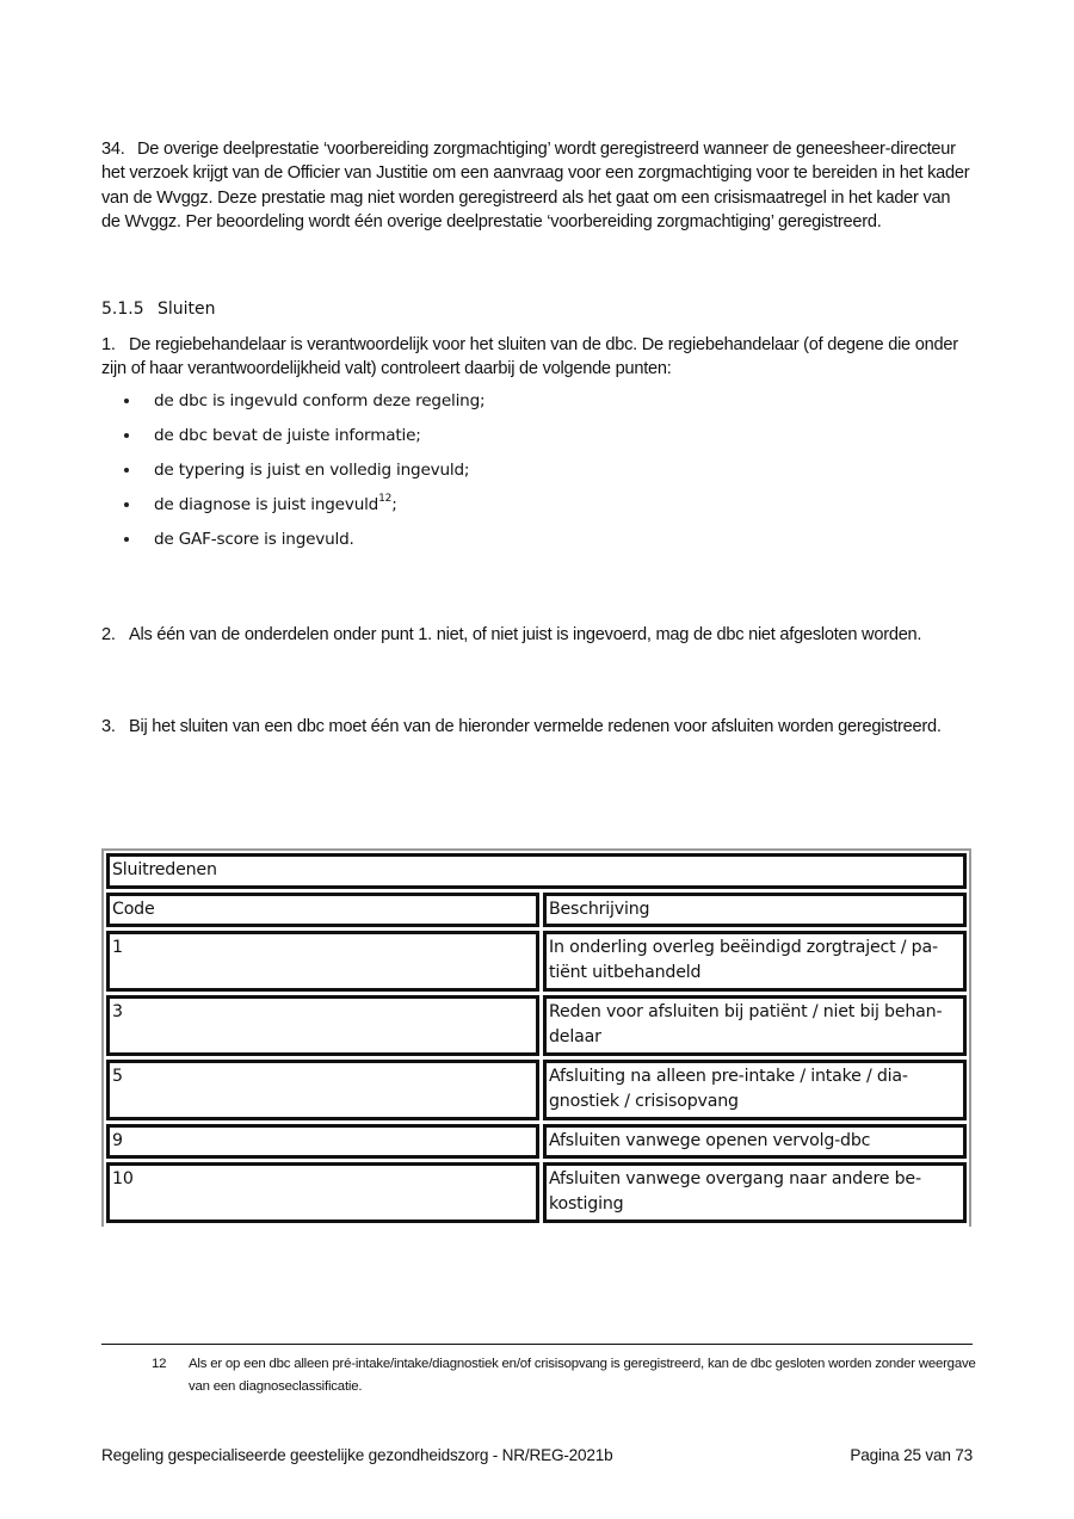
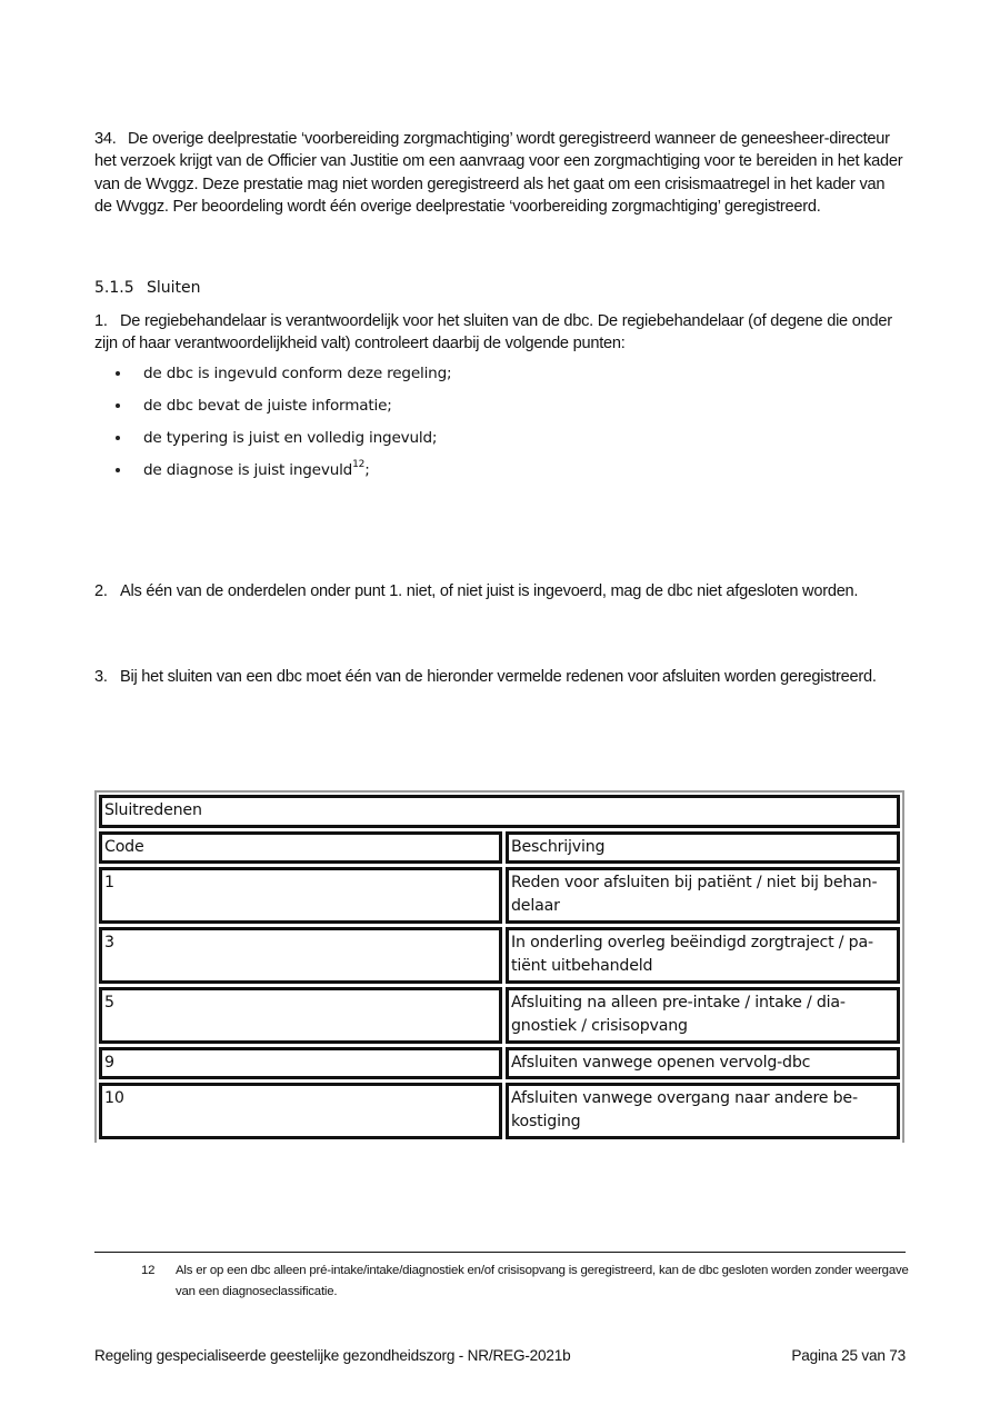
  34. De overige deelprestatie ‘voorbereiding zorgmachtiging’ wordt geregistreerd wanneer de geneesheer-directeur het verzoek krijgt van de Officier van Justitie om een aanvraag voor een zorgmachtiging voor te bereiden in het kader van de Wvggz. Deze prestatie mag niet worden geregistreerd als het gaat om een crisismaatregel in het kader van de Wvggz. Per beoordeling wordt één overige deelprestatie ‘voorbereiding zorgmachtiging’ geregistreerd.
  5.1.5 Sluiten
  1. De regiebehandelaar is verantwoordelijk voor het sluiten van de dbc. De regiebehandelaar (of degene die onder zijn of haar verantwoordelijkheid valt) controleert daarbij de volgende punten:
  de dbc is ingevuld conform deze regeling;
  de dbc bevat de juiste informatie;
  de typering is juist en volledig ingevuld;
  de diagnose is juist ingevuld12;
- de GAF-score is ingevuld.
  2. Als één van de onderdelen onder punt 1. niet, of niet juist is ingevoerd, mag de dbc niet afgesloten worden.
  3. Bij het sluiten van een dbc moet één van de hieronder vermelde redenen voor afsluiten worden geregistreerd.
  Sluitredenen
  Code	Beschrijving
- 1	In onderling overleg beëindigd zorgtraject / pa-tiënt uitbehandeld
+ 1	Reden voor afsluiten bij patiënt / niet bij behan-delaar
- 3	Reden voor afsluiten bij patiënt / niet bij behan-delaar
+ 3	In onderling overleg beëindigd zorgtraject / pa-tiënt uitbehandeld
  5	Afsluiting na alleen pre-intake / intake / dia-gnostiek / crisisopvang
  9	Afsluiten vanwege openen vervolg-dbc
  10	Afsluiten vanwege overgang naar andere be-kostiging
  12
  Als er op een dbc alleen pré-intake/intake/diagnostiek en/of crisisopvang is geregistreerd, kan de dbc gesloten worden zonder weergave van een diagnoseclassificatie.
  Regeling gespecialiseerde geestelijke gezondheidszorg - NR/REG-2021b
  Pagina 25 van 73
